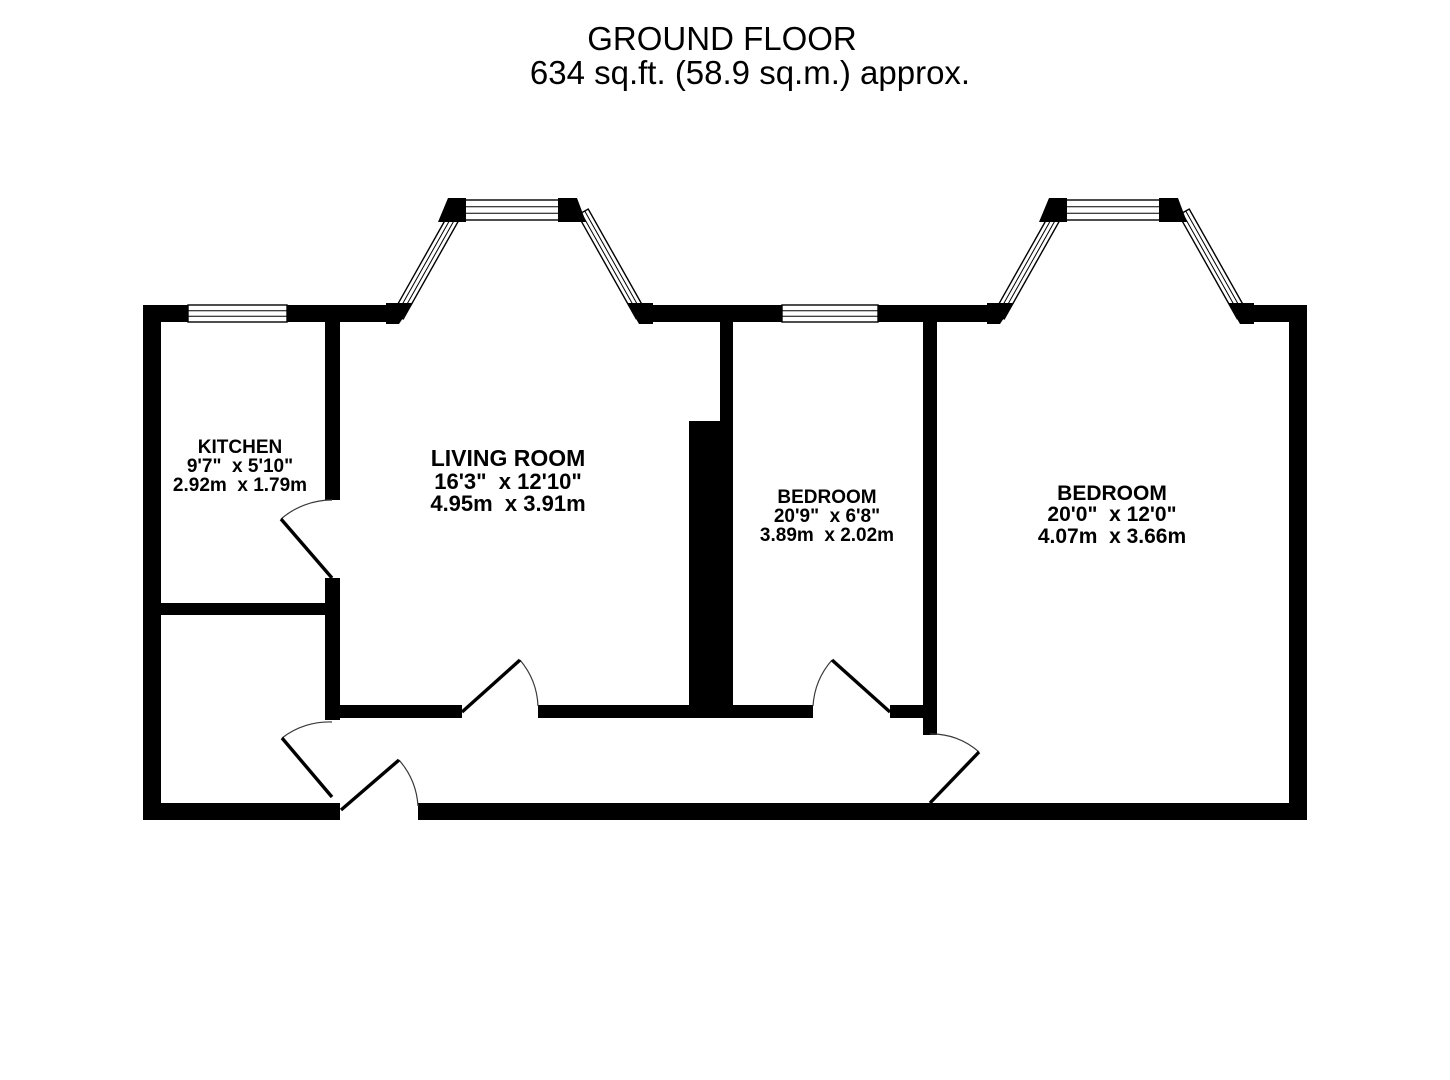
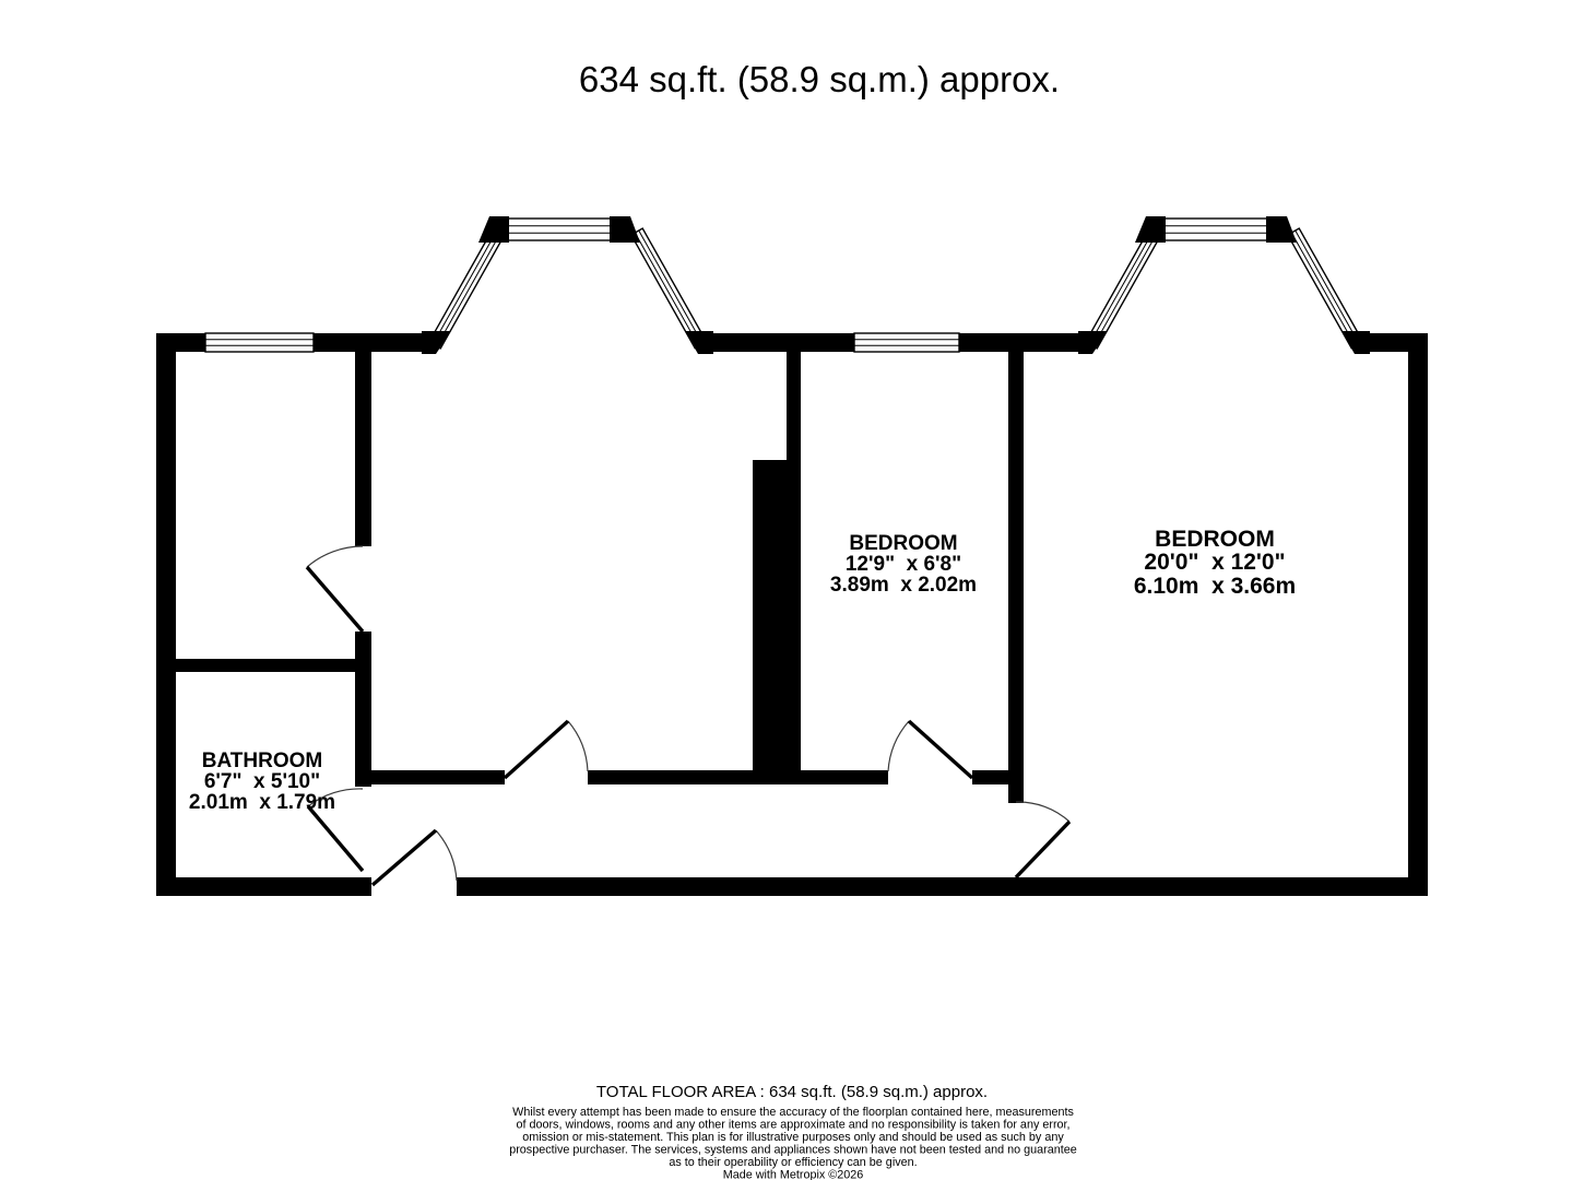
- GROUND FLOOR
  634 sq.ft. (58.9 sq.m.) approx.
- KITCHEN
- 9'7" x 5'10"
- 2.92m x 1.79m
- LIVING ROOM
- 16'3" x 12'10"
- 4.95m x 3.91m
  BEDROOM
- 20'9" x 6'8"
+ 12'9" x 6'8"
  3.89m x 2.02m
  BEDROOM
  20'0" x 12'0"
- 4.07m x 3.66m
+ 6.10m x 3.66m
+ BATHROOM
+ 6'7" x 5'10"
+ 2.01m x 1.79m
+ TOTAL FLOOR AREA : 634 sq.ft. (58.9 sq.m.) approx.
+ Whilst every attempt has been made to ensure the accuracy of the floorplan contained here, measurements
+ of doors, windows, rooms and any other items are approximate and no responsibility is taken for any error,
+ omission or mis-statement. This plan is for illustrative purposes only and should be used as such by any
+ prospective purchaser. The services, systems and appliances shown have not been tested and no guarantee
+ as to their operability or efficiency can be given.
+ Made with Metropix ©2026
